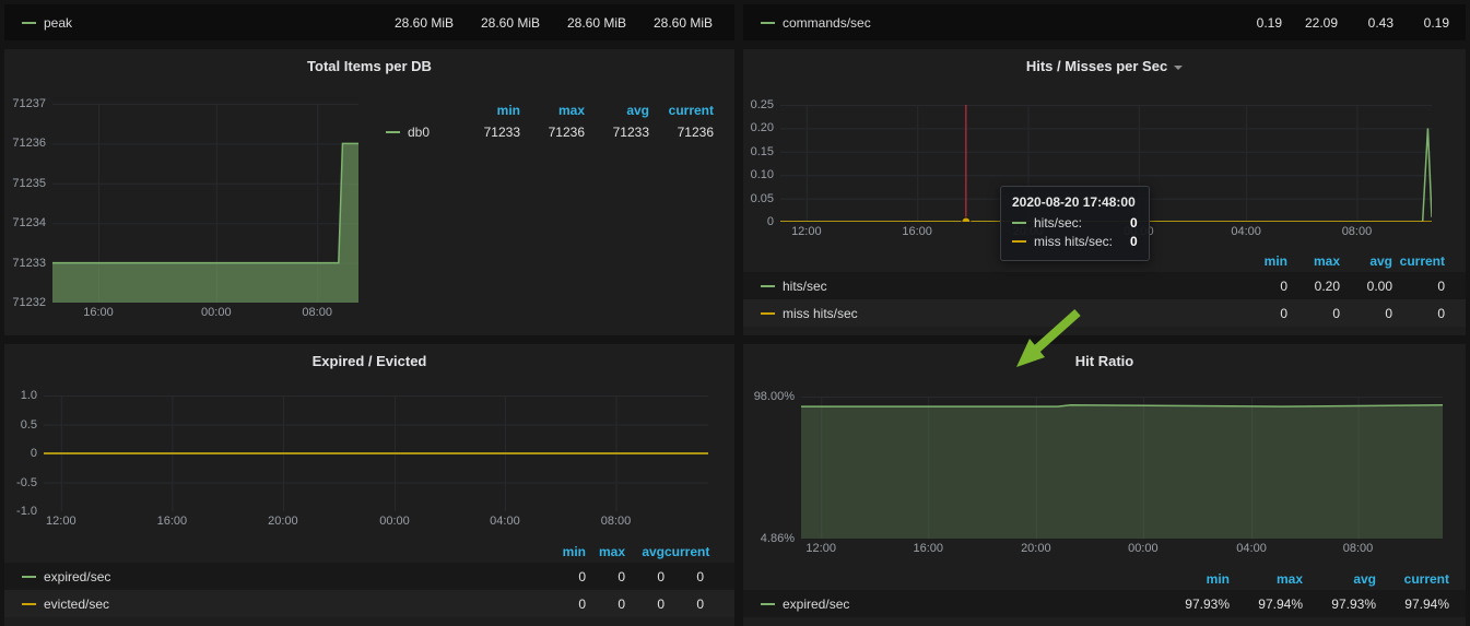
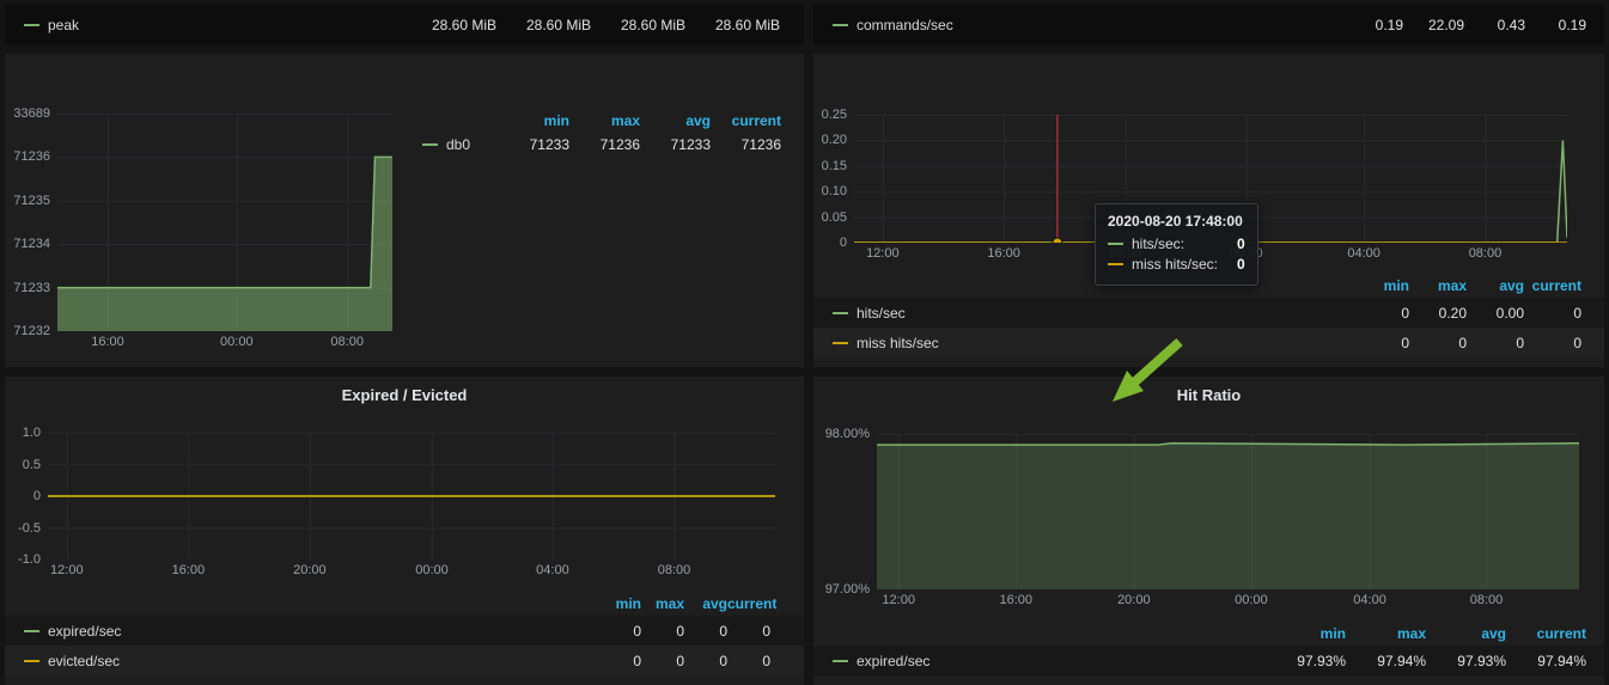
  peak
  28.60 MiB
  28.60 MiB
  28.60 MiB
  28.60 MiB
  commands/sec
  0.19
  22.09
  0.43
  0.19
- Total Items per DB
- 71237
+ 33689
  71236
  71235
  71234
  71233
  71232
  16:00
  00:00
  08:00
  min
  max
  avg
  current
  db0
  71233
  71236
  71233
  71236
- Hits / Misses per Sec
  0.25
  0.20
  0.15
  0.10
  0.05
  0
  12:00
  16:00
  04:00
  08:00
  min
  max
  avg
  current
  hits/sec
  0
  0.20
  0.00
  0
  miss hits/sec
  0
  0
  0
  0
  2020-08-20 17:48:00
  hits/sec:
  0
  miss hits/sec:
  0
  Expired / Evicted
  1.0
  0.5
  0
  -0.5
  -1.0
  12:00
  16:00
  20:00
  00:00
  04:00
  08:00
  min
  max
  avg
  current
  expired/sec
  0
  0
  0
  0
  evicted/sec
  0
  0
  0
  0
  Hit Ratio
  98.00%
- 4.86%
+ 97.00%
  12:00
  16:00
  20:00
  00:00
  04:00
  08:00
  min
  max
  avg
  current
  expired/sec
  97.93%
  97.94%
  97.93%
  97.94%
